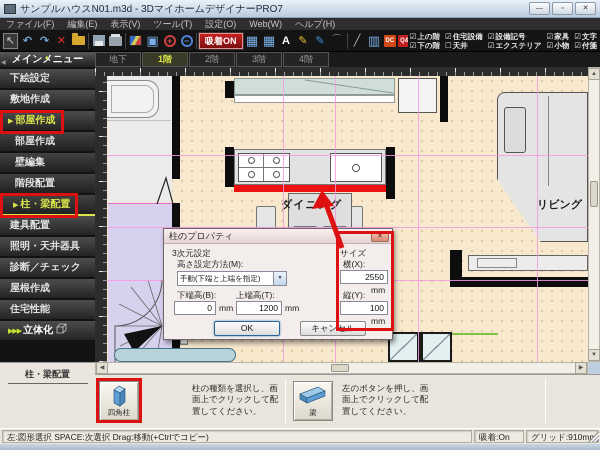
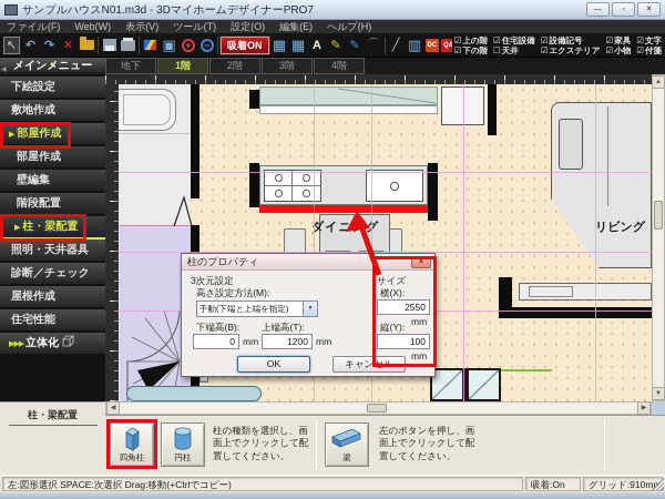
  サンプルハウスN01.m3d - 3DマイホームデザイナーPRO7
  ファイル(F)
- 編集(E)
+ Web(W)
  表示(V)
  ツール(T)
  設定(O)
- Web(W)
+ 編集(E)
  ヘルプ(H)
  ↖
  ↶
  ↷
  ✕
  ▣
  +
  −
  吸着ON
  ▦
  ▦
  A
  ✎
  ✎
  ⌒
  ╱
  ▥
  ☑上の階
  ☑下の階
  ☑住宅設備
  ☐天井
  ☑設備記号
  ☑エクステリア
  ☑家具
  ☑小物
  ☑文字
  ☑付箋
  メインメニュー
  地下
  1階
  2階
  3階
  4階
  下絵設定
  敷地作成
  部屋作成
  部屋作成
  壁編集
  階段配置
  柱・梁配置
- 建具配置
  照明・天井器具
  診断／チェック
  屋根作成
  住宅性能
  ダイニグ
  リビング
  柱・梁配置
  四角柱
+ 円柱
  柱の種類を選択し、画面上でクリックして配置してください。
  梁
  左のボタンを押し、画面上でクリックして配置してください。
  左:図形選択 SPACE:次選択 Drag:移動(+Ctrlでコピー)
  吸着:On
  グリッド:910m
  柱のプロパティ
  3次元設定
  高さ設定方法(M):
  手動(下端と上端を指定)
  下端高(B):
  上端高(T):
  0
  mm
  1200
  mm
  サイズ
  横(X):
  2550
  mm
  縦(Y):
  100
  mm
  OK
  キャンセル
